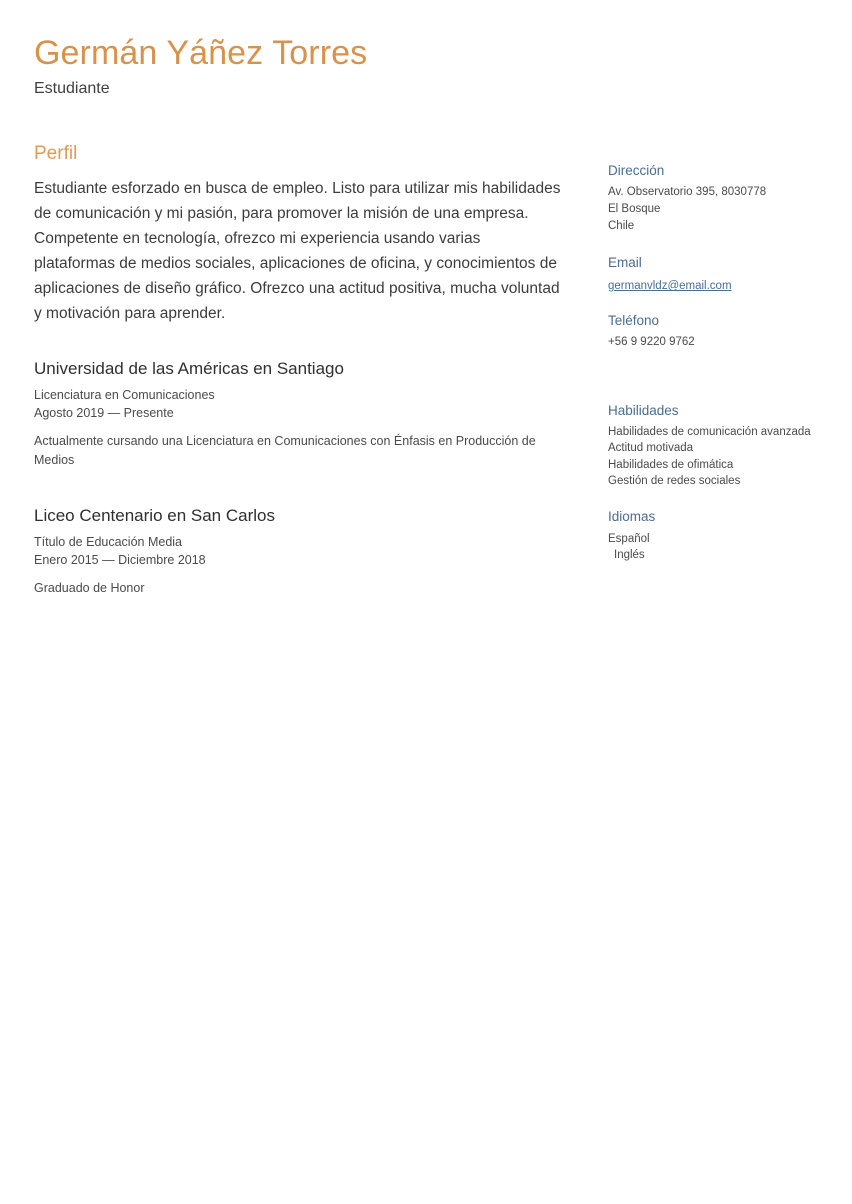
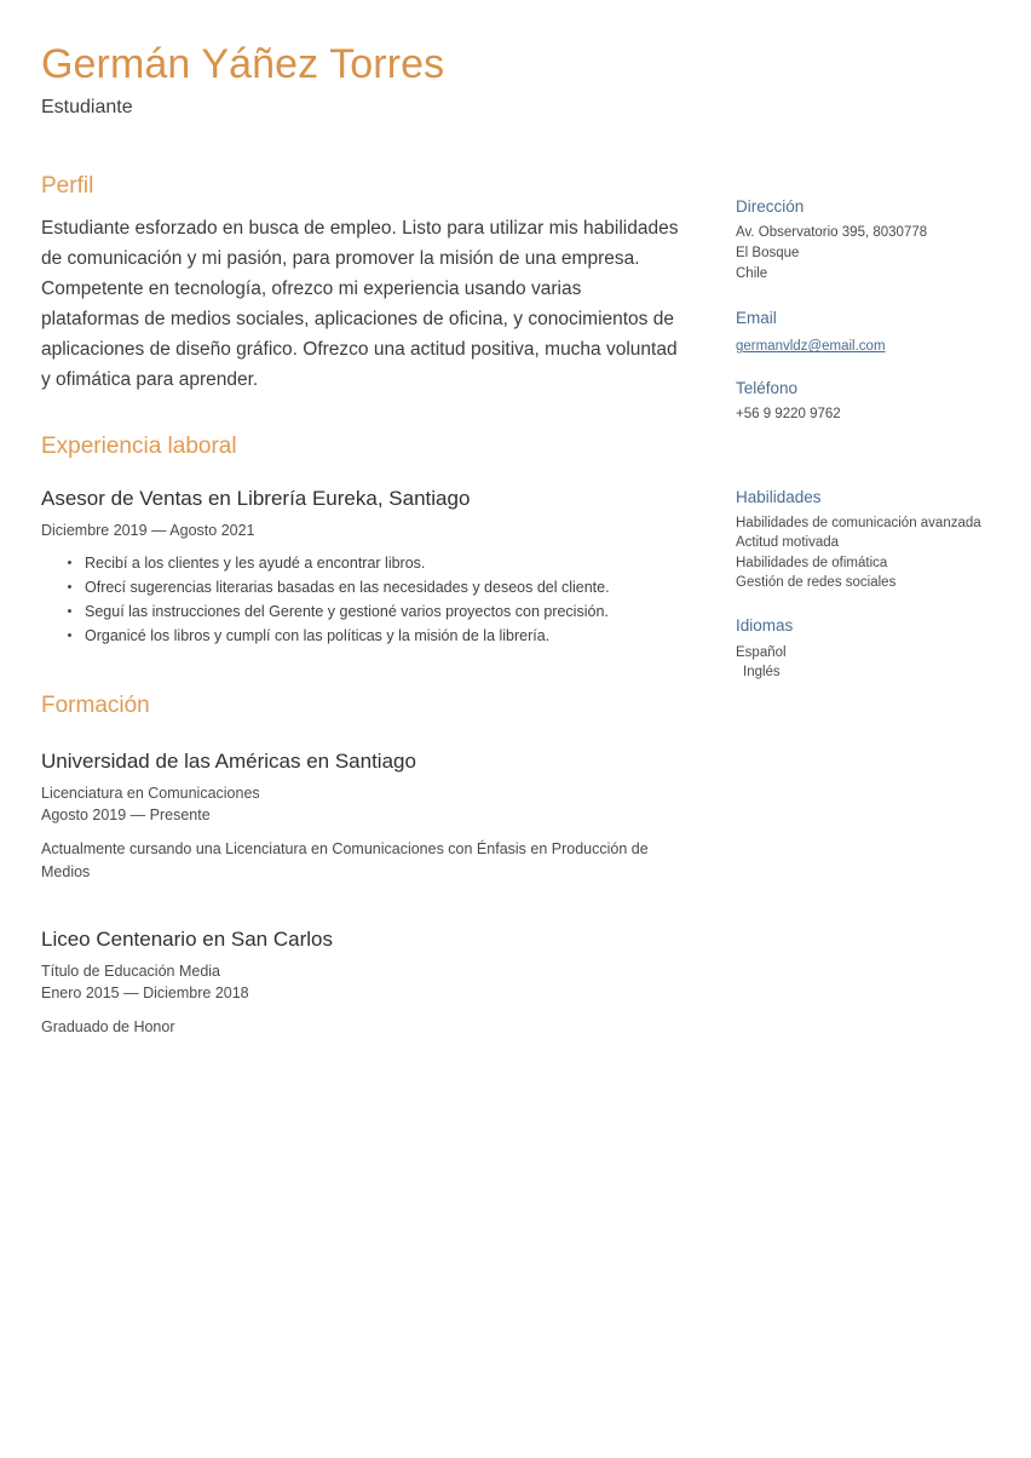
  Germán Yáñez Torres
  Estudiante
  Perfil
- Estudiante esforzado en busca de empleo. Listo para utilizar mis habilidades de comunicación y mi pasión, para promover la misión de una empresa. Competente en tecnología, ofrezco mi experiencia usando varias plataformas de medios sociales, aplicaciones de oficina, y conocimientos de aplicaciones de diseño gráfico. Ofrezco una actitud positiva, mucha voluntad y motivación para aprender.
+ Estudiante esforzado en busca de empleo. Listo para utilizar mis habilidades de comunicación y mi pasión, para promover la misión de una empresa. Competente en tecnología, ofrezco mi experiencia usando varias plataformas de medios sociales, aplicaciones de oficina, y conocimientos de aplicaciones de diseño gráfico. Ofrezco una actitud positiva, mucha voluntad y ofimática para aprender.
+ Experiencia laboral
+ Asesor de Ventas en Librería Eureka, Santiago
+ Diciembre 2019 — Agosto 2021
+ Recibí a los clientes y les ayudé a encontrar libros.
+ Ofrecí sugerencias literarias basadas en las necesidades y deseos del cliente.
+ Seguí las instrucciones del Gerente y gestioné varios proyectos con precisión.
+ Organicé los libros y cumplí con las políticas y la misión de la librería.
+ Formación
  Universidad de las Américas en Santiago
  Licenciatura en Comunicaciones
  Agosto 2019 — Presente
  Actualmente cursando una Licenciatura en Comunicaciones con Énfasis en Producción de Medios
  Liceo Centenario en San Carlos
  Título de Educación Media
  Enero 2015 — Diciembre 2018
  Graduado de Honor
  Dirección
  Av. Observatorio 395, 8030778
  El Bosque
  Chile
  Email
  germanvldz@email.com
  Teléfono
  +56 9 9220 9762
  Habilidades
  Habilidades de comunicación avanzada
  Actitud motivada
  Habilidades de ofimática
  Gestión de redes sociales
  Idiomas
  Español
  Inglés
